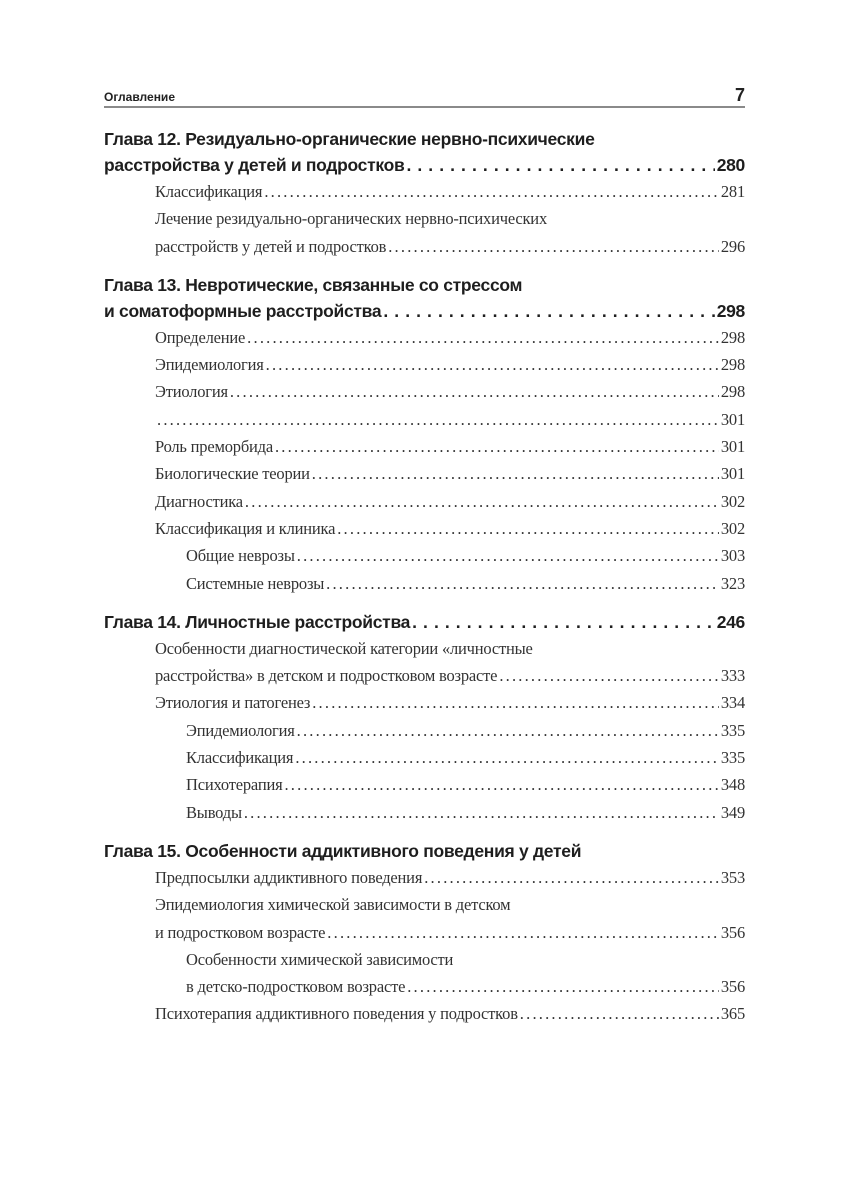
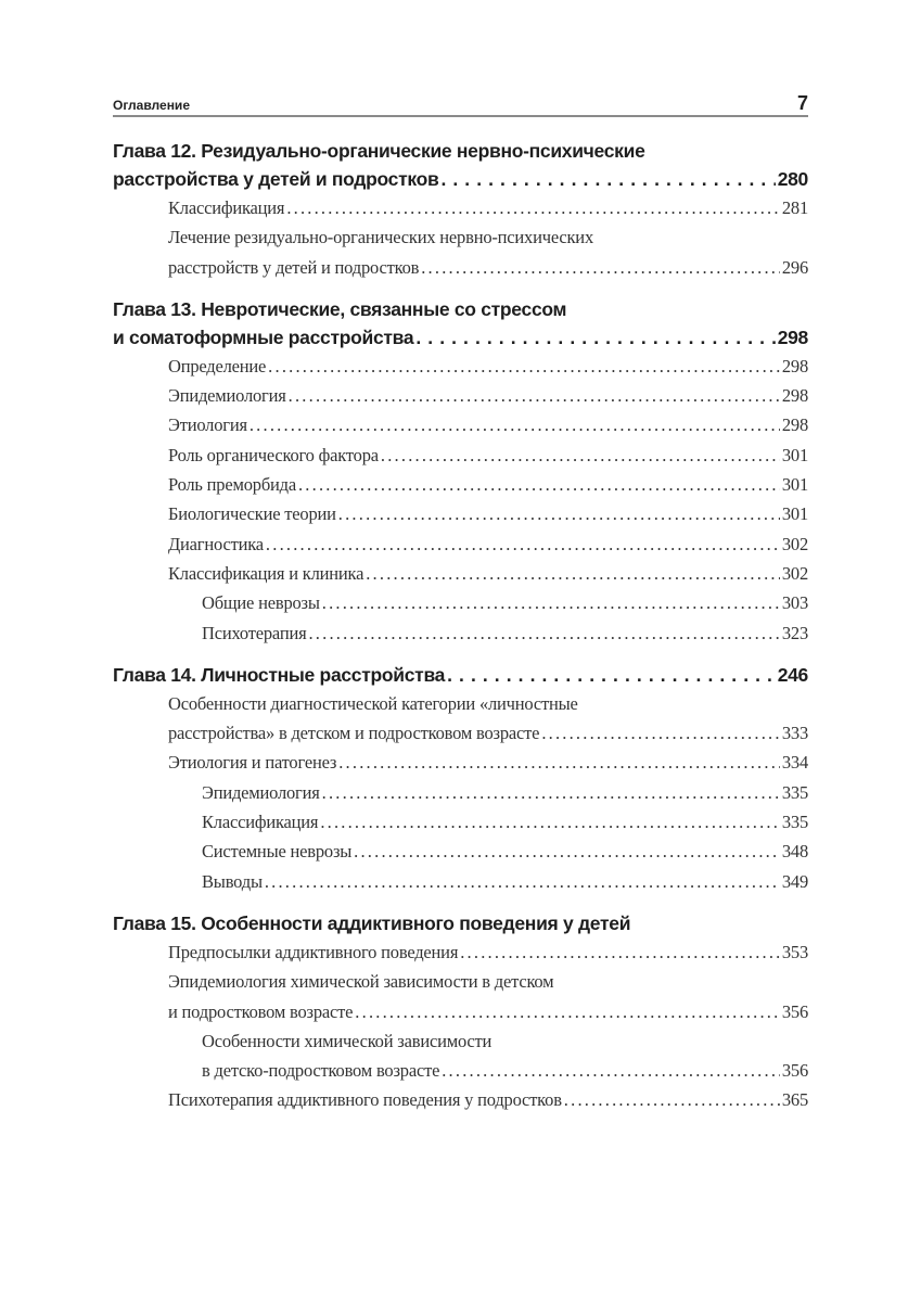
  Оглавление
  7
  Глава 12. Резидуально-органические нервно-психические
  расстройства у детей и подростков
  280
  Классификация
  281
  Лечение резидуально-органических нервно-психических
  расстройств у детей и подростков
  296
  Глава 13. Невротические, связанные со стрессом
  и соматоформные расстройства
  298
  Определение
  298
  Эпидемиология
  298
  Этиология
  298
+ Роль органического фактора
  301
  Роль преморбида
  301
  Биологические теории
  301
  Диагностика
  302
  Классификация и клиника
  302
  Общие неврозы
  303
- Системные неврозы
+ Психотерапия
  323
  Глава 14. Личностные расстройства
  246
  Особенности диагностической категории «личностные
  расстройства» в детском и подростковом возрасте
  333
  Этиология и патогенез
  334
  Эпидемиология
  335
  Классификация
  335
- Психотерапия
+ Системные неврозы
  348
  Выводы
  349
  Глава 15. Особенности аддиктивного поведения у детей
  Предпосылки аддиктивного поведения
  353
  Эпидемиология химической зависимости в детском
  и подростковом возрасте
  356
  Особенности химической зависимости
  в детско-подростковом возрасте
  356
  Психотерапия аддиктивного поведения у подростков
  365
